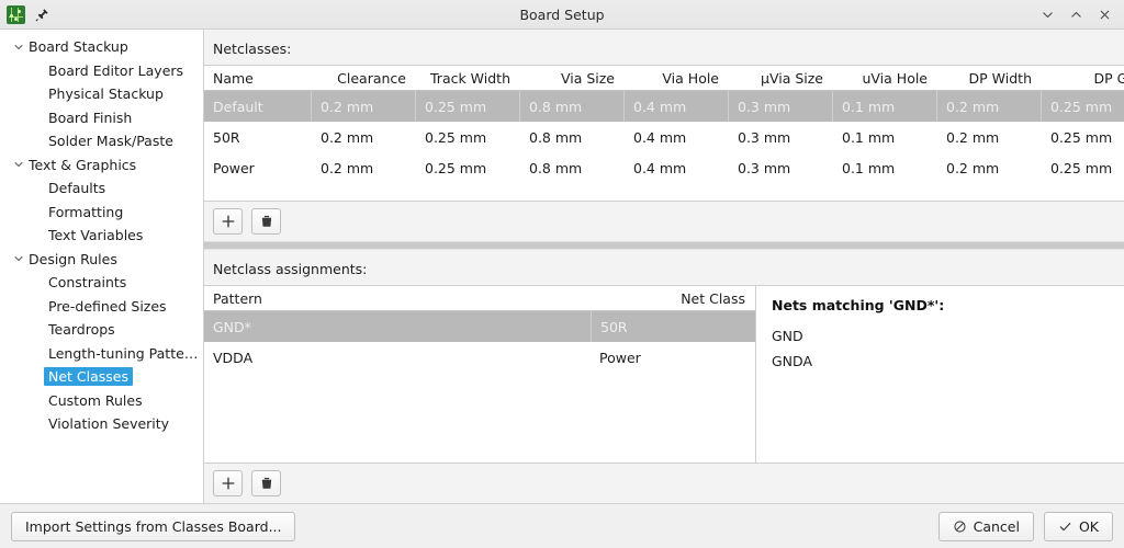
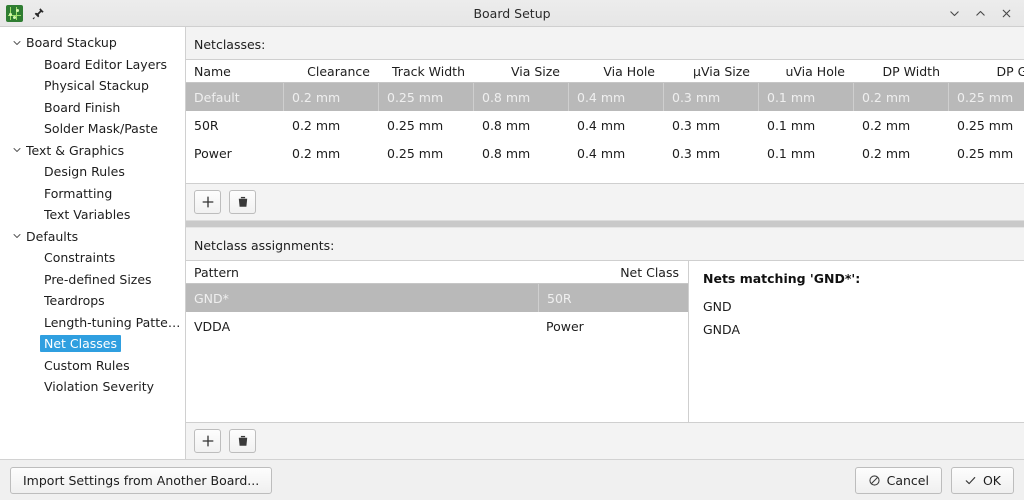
  Board Setup
  Board Stackup
  Board Editor Layers
  Physical Stackup
  Board Finish
  Solder Mask/Paste
  Text & Graphics
- Defaults
+ Design Rules
  Formatting
  Text Variables
- Design Rules
+ Defaults
  Constraints
  Pre-defined Sizes
  Teardrops
  Length-tuning Patterns
  Net Classes
  Custom Rules
  Violation Severity
  Netclasses:
  Name
  Clearance
  Track Width
  Via Size
  Via Hole
  µVia Size
  uVia Hole
  DP Width
  DP G
  Default
  0.2 mm
  0.25 mm
  0.8 mm
  0.4 mm
  0.3 mm
  0.1 mm
  0.2 mm
  0.25 mm
  50R
  0.2 mm
  0.25 mm
  0.8 mm
  0.4 mm
  0.3 mm
  0.1 mm
  0.2 mm
  0.25 mm
  Power
  0.2 mm
  0.25 mm
  0.8 mm
  0.4 mm
  0.3 mm
  0.1 mm
  0.2 mm
  0.25 mm
  Netclass assignments:
  Pattern
  Net Class
  GND*
  50R
  VDDA
  Power
  Nets matching 'GND*':
  GND
  GNDA
- Import Settings from Classes Board...
+ Import Settings from Another Board...
  Cancel
  OK
